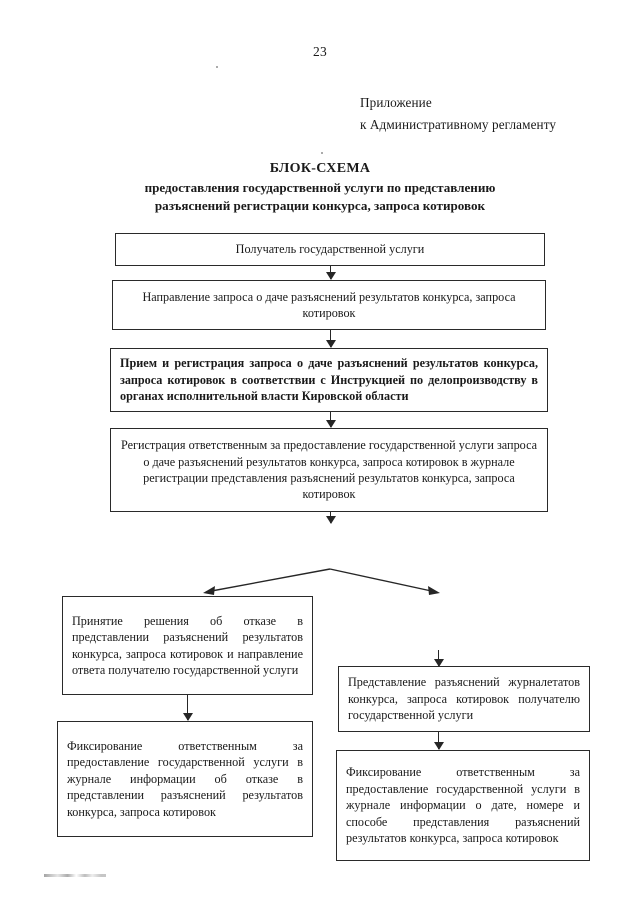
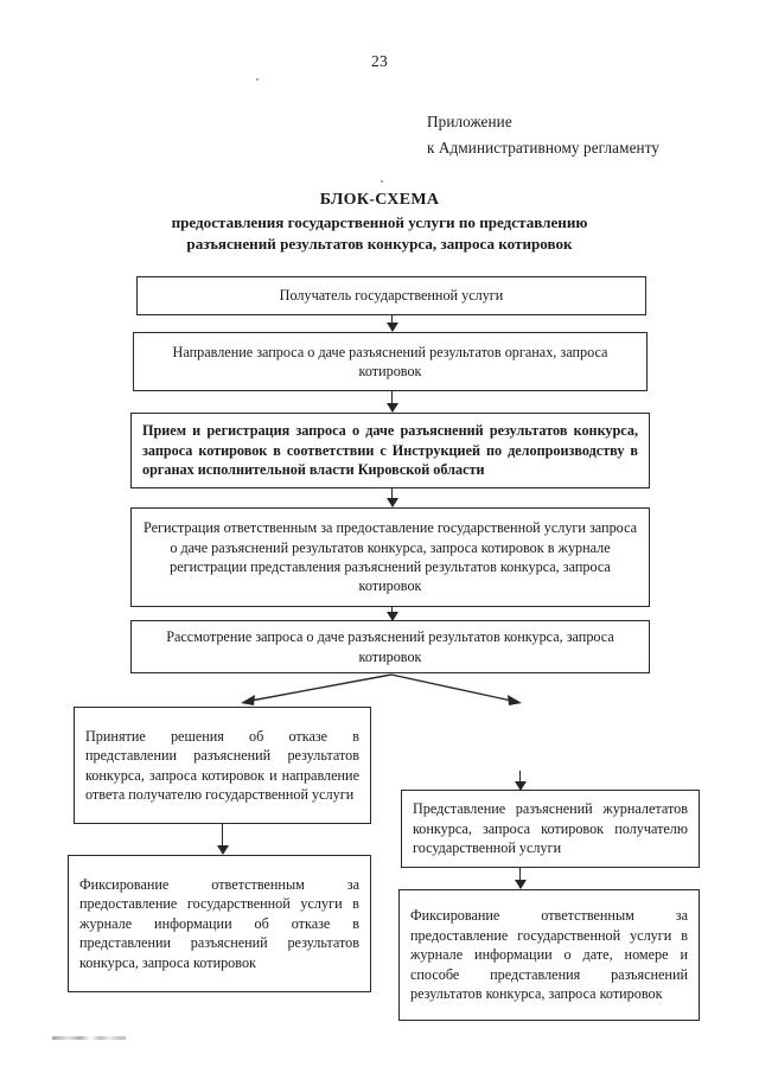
  23
  Приложение
  к Административному регламенту
  БЛОК-СХЕМА
  предоставления государственной услуги по представлению
- разъяснений регистрации конкурса, запроса котировок
+ разъяснений результатов конкурса, запроса котировок
  Получатель государственной услуги
- Направление запроса о даче разъяснений результатов конкурса, запроса котировок
+ Направление запроса о даче разъяснений результатов органах, запроса котировок
  Прием и регистрация запроса о даче разъяснений результатов кон­курса, запроса котировок в соответствии с Инструкцией по дело­производству в органах исполнительной власти Кировской области
  Регистрация ответственным за предоставление государственной услуги запроса о даче разъяснений результатов конкурса, запроса котировок в журнале регистрации представления разъяснений результатов конкурса, запроса котировок
+ Рассмотрение запроса о даче разъяснений результатов конкурса, запроса котировок
  Принятие решения об отказе в представлении разъяснений резуль­татов конкурса, запроса котировок и направление ответа получателю государственной услуги
  Фиксирование ответственным за предоставление государственной услуги в журнале информации об отказе в представлении разъяснений результатов конкурса, запроса котировок
  Представление разъяснений журнале­татов конкурса, запроса котировок получателю государственной услуги
  Фиксирование ответственным за предоставление государственной услуги в журнале информации о дате, номере и способе представления разъяснений результатов конкурса, запроса котировок
